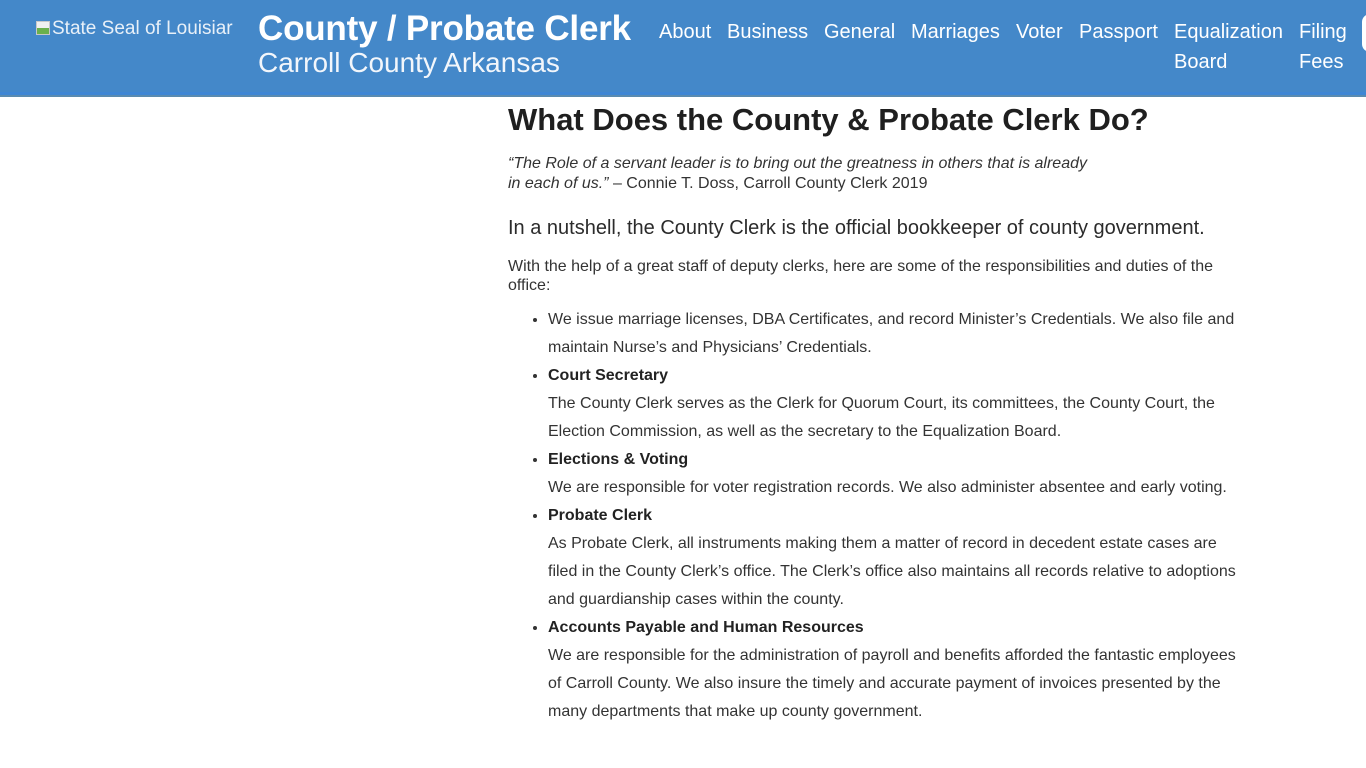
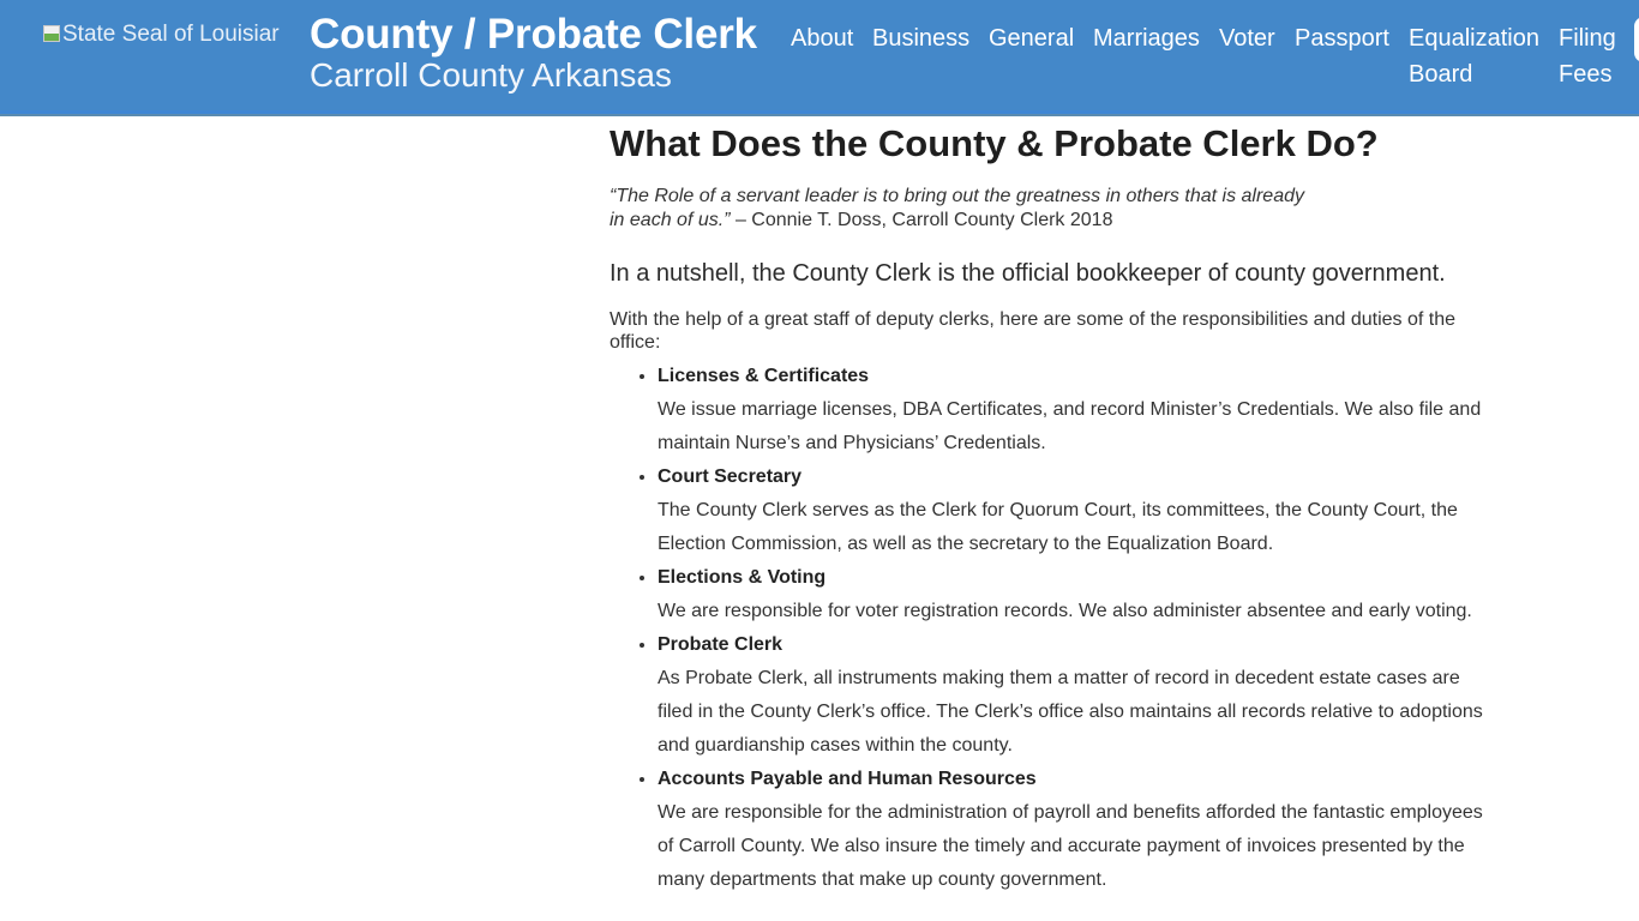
  State Seal of Louisiar
  County / Probate Clerk
  Carroll County Arkansas
  About
  Business
  General
  Marriages
  Voter
  Passport
  Equalization
  Board
  Filing
  Fees
  What Does the County & Probate Clerk Do?
  “The Role of a servant leader is to bring out the greatness in others that is already
- in each of us.” – Connie T. Doss, Carroll County Clerk 2019
+ in each of us.” – Connie T. Doss, Carroll County Clerk 2018
  In a nutshell, the County Clerk is the official bookkeeper of county government.
  With the help of a great staff of deputy clerks, here are some of the responsibilities and duties of the office:
+ Licenses & Certificates
  We issue marriage licenses, DBA Certificates, and record Minister’s Credentials. We also file and maintain Nurse’s and Physicians’ Credentials.
  Court Secretary
  The County Clerk serves as the Clerk for Quorum Court, its committees, the County Court, the Election Commission, as well as the secretary to the Equalization Board.
  Elections & Voting
  We are responsible for voter registration records. We also administer absentee and early voting.
  Probate Clerk
  As Probate Clerk, all instruments making them a matter of record in decedent estate cases are filed in the County Clerk’s office. The Clerk’s office also maintains all records relative to adoptions and guardianship cases within the county.
  Accounts Payable and Human Resources
  We are responsible for the administration of payroll and benefits afforded the fantastic employees of Carroll County. We also insure the timely and accurate payment of invoices presented by the many departments that make up county government.
